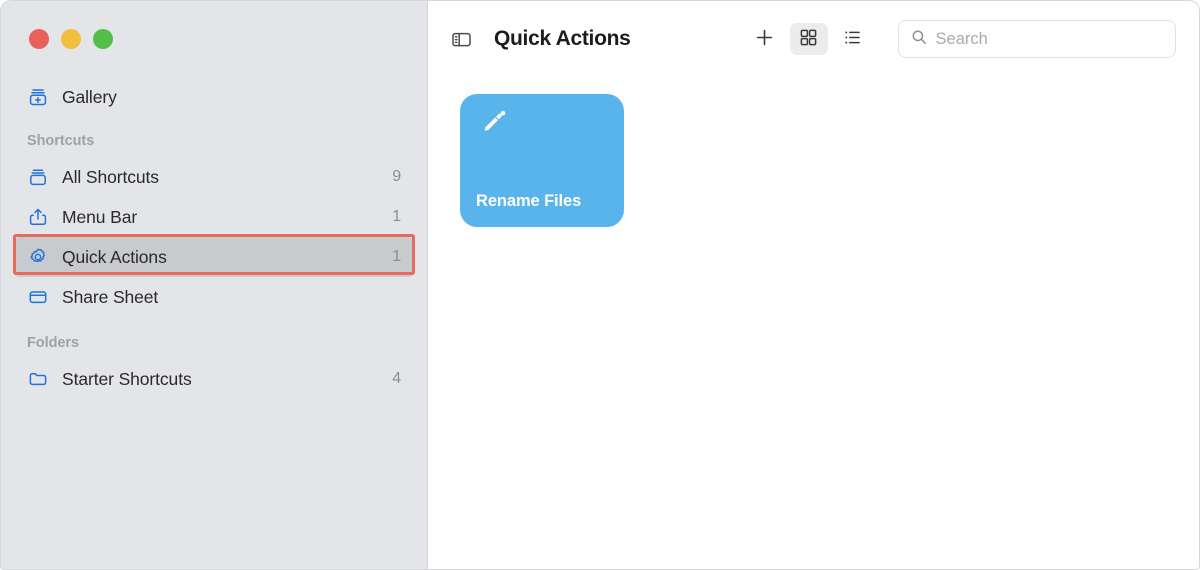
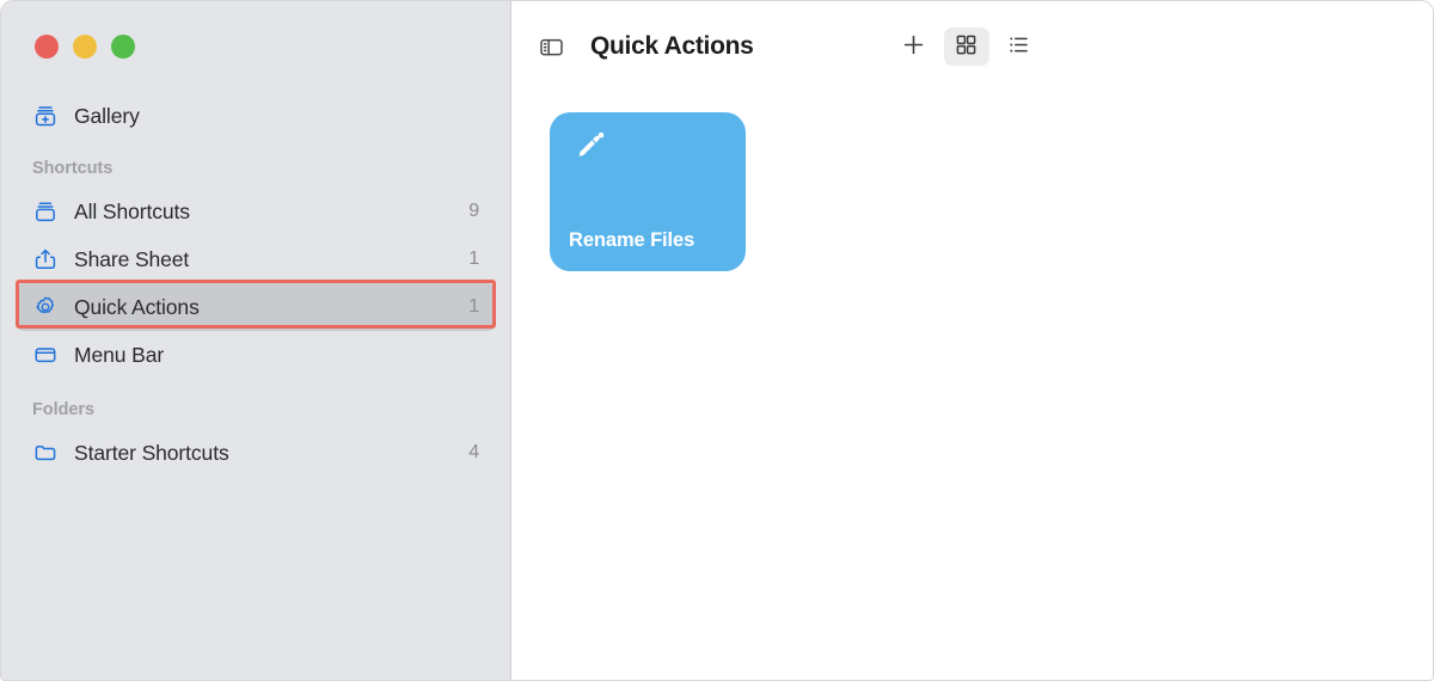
  Gallery
  Shortcuts
  All Shortcuts
  9
- Menu Bar
+ Share Sheet
  1
  Quick Actions
  1
- Share Sheet
+ Menu Bar
  Folders
  Starter Shortcuts
  4
  Quick Actions
- Search
  Rename Files
